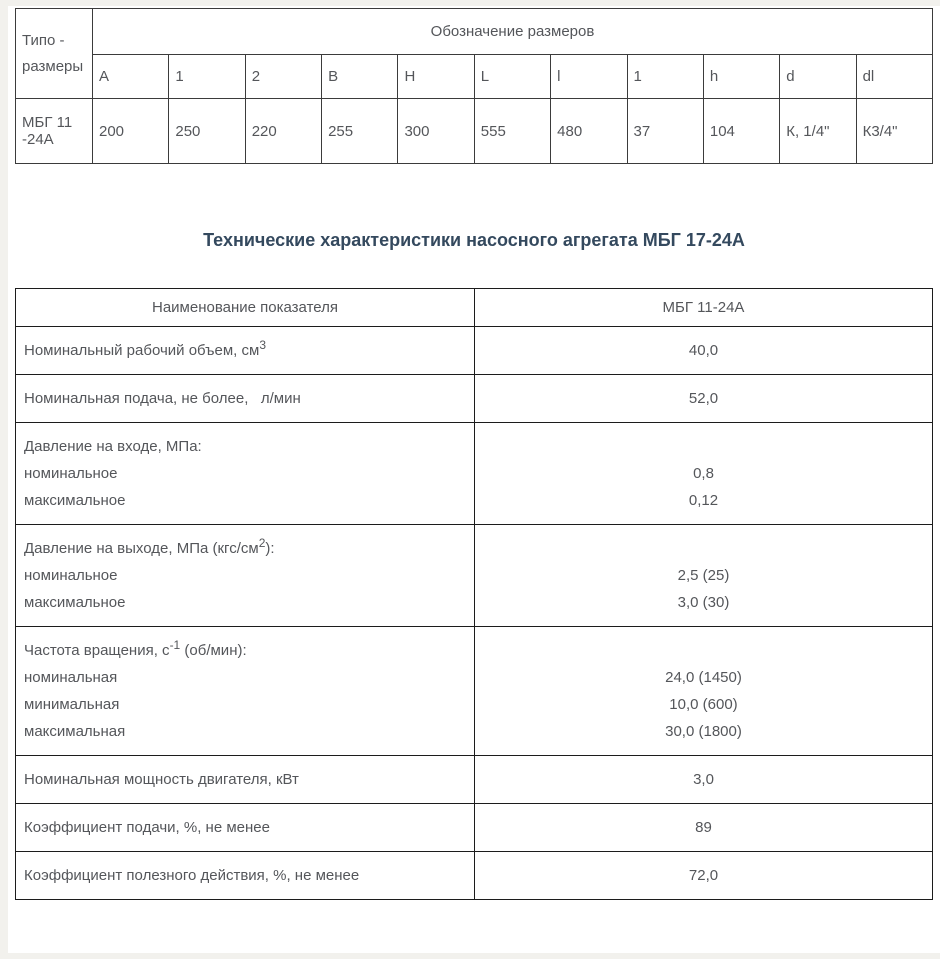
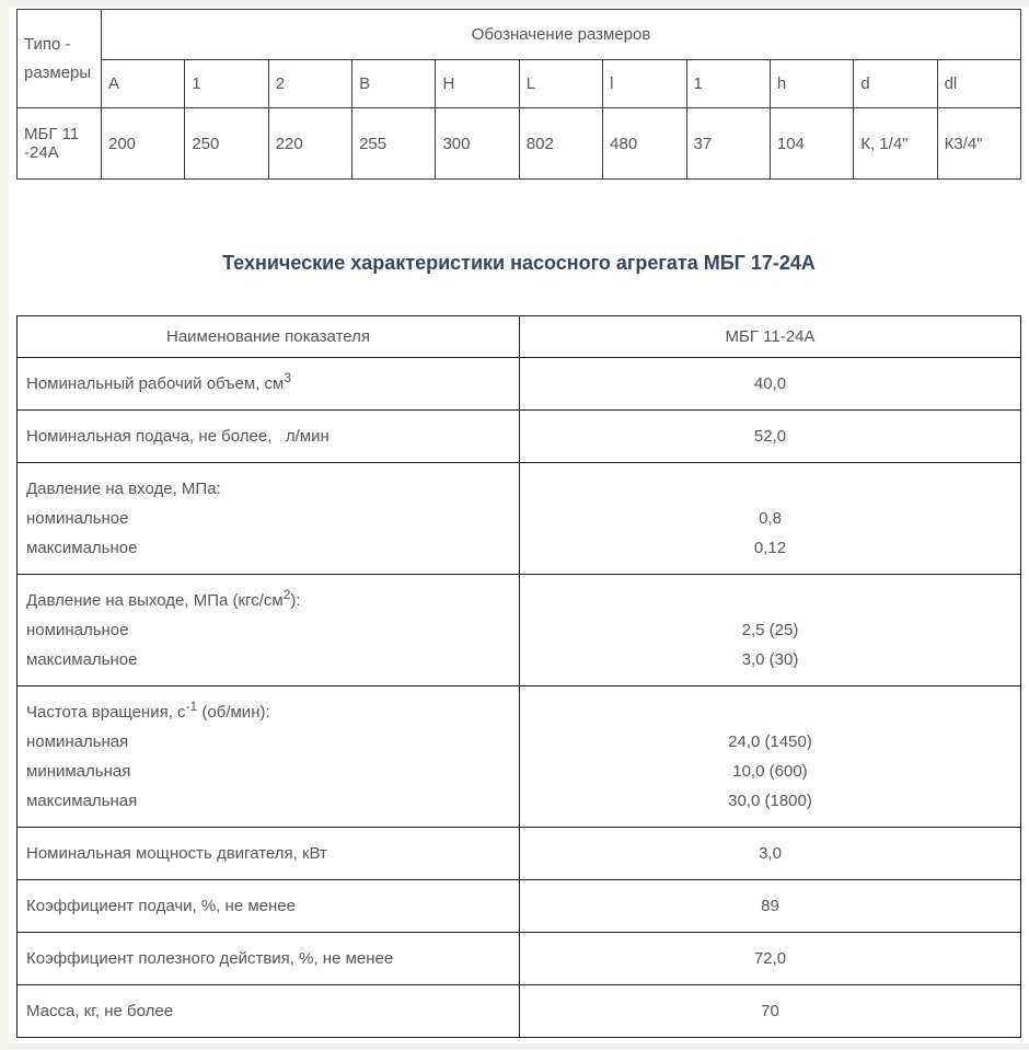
  Типо - размеры	Обозначение размеров
  A	1	2	B	H	L	l	1	h	d	dl
- МБГ 11 -24А	200	250	220	255	300	555	480	37	104	К, 1/4"	К3/4"
+ МБГ 11 -24А	200	250	220	255	300	802	480	37	104	К, 1/4"	К3/4"
  Технические характеристики насосного агрегата МБГ 17-24А
  Наименование показателя	МБГ 11-24А
  Номинальный рабочий объем, см3	40,0
  Номинальная подача, не более, л/мин	52,0
  Давление на входе, МПа:номинальноемаксимальное	0,80,12
  Давление на выходе, МПа (кгс/см2):номинальноемаксимальное	2,5 (25)3,0 (30)
  Частота вращения, с-1 (об/мин):номинальнаяминимальнаямаксимальная	24,0 (1450)10,0 (600)30,0 (1800)
  Номинальная мощность двигателя, кВт	3,0
  Коэффициент подачи, %, не менее	89
  Коэффициент полезного действия, %, не менее	72,0
+ Масса, кг, не более	70
